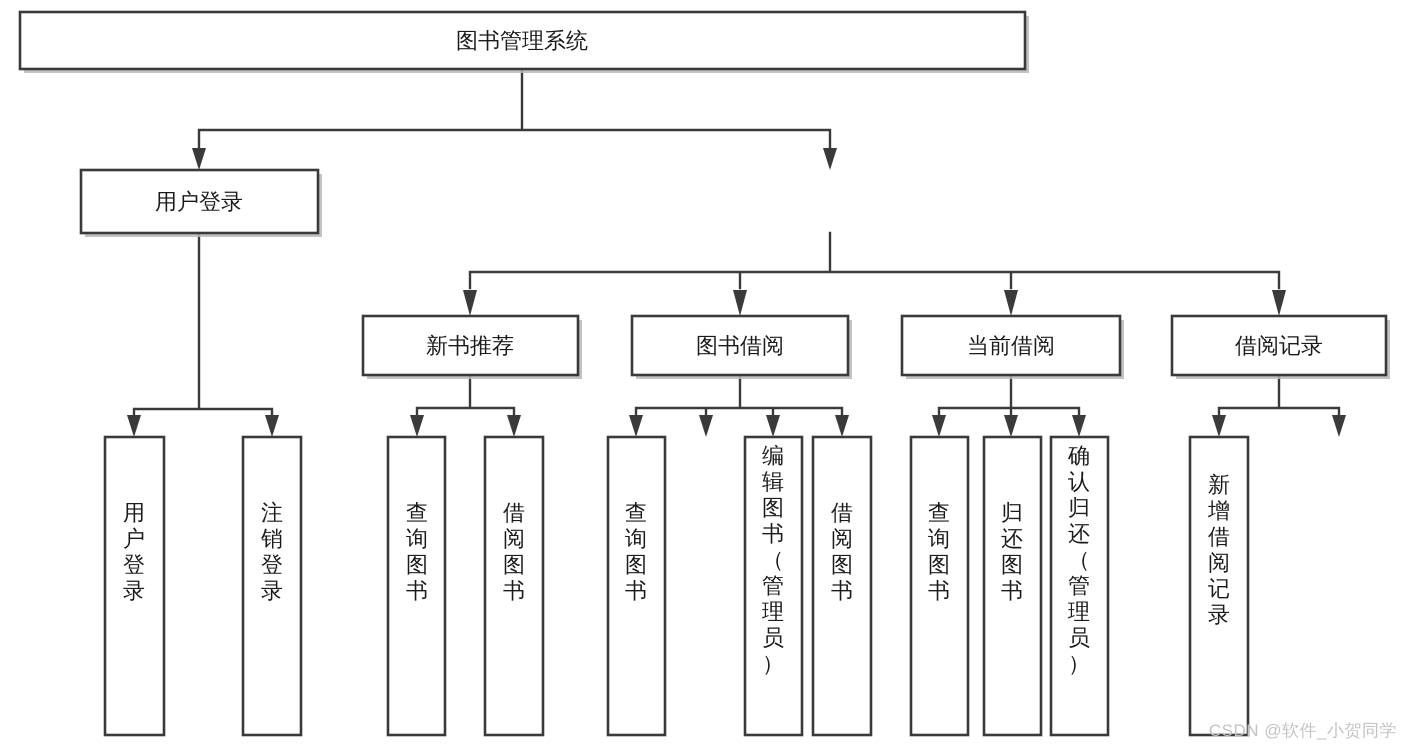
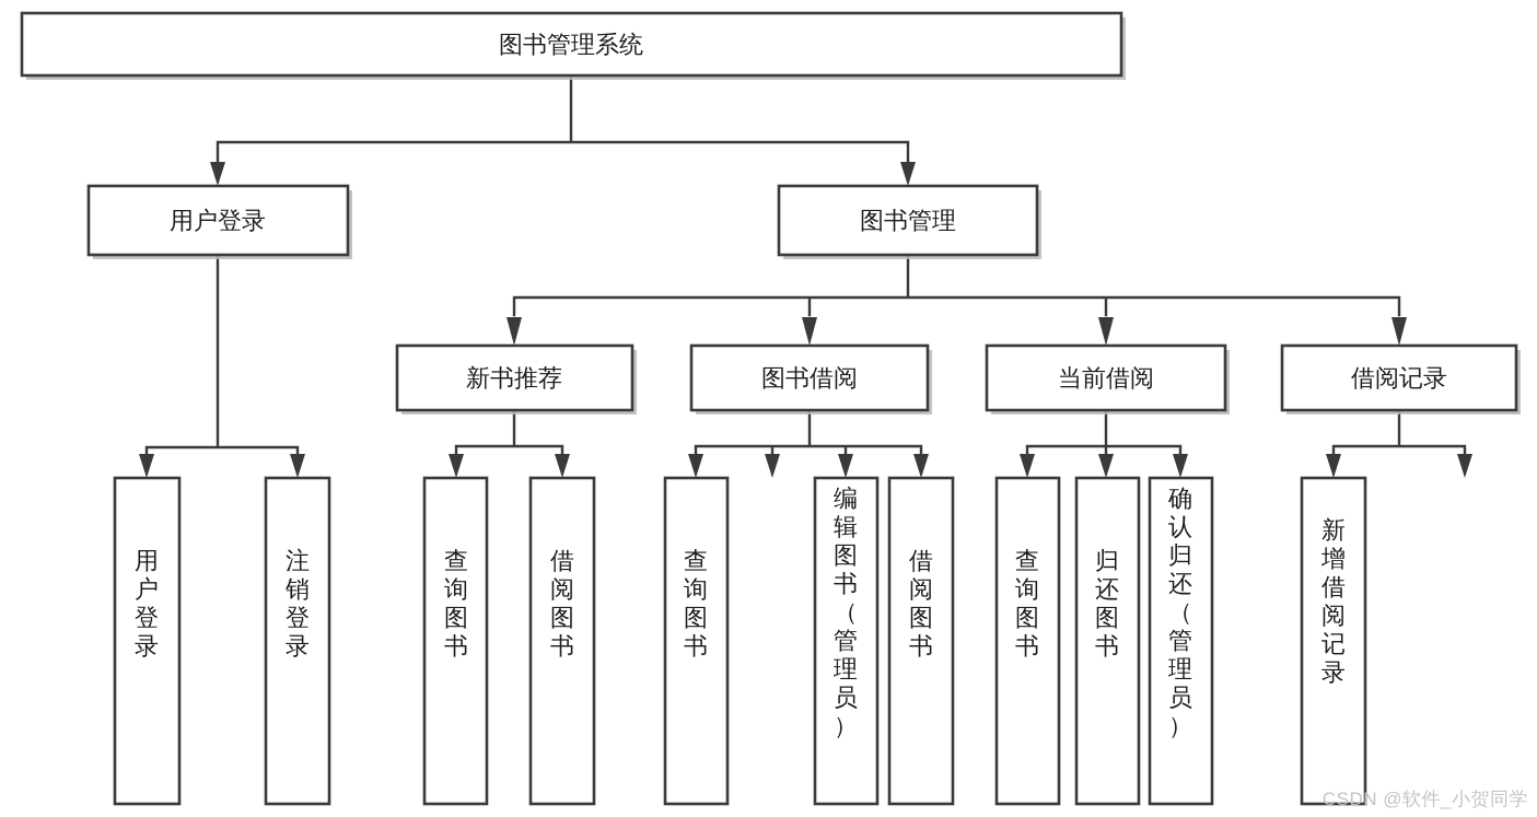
  图书管理系统
  用户登录
+ 图书管理
  新书推荐
  图书借阅
  当前借阅
  借阅记录
  用户登录
  注销登录
  查询图书
  借阅图书
  查询图书
  编辑图书（管理员）
  借阅图书
  查询图书
  归还图书
  确认归还（管理员）
  新增借阅记录
  CSDN @软件_小贺同学
